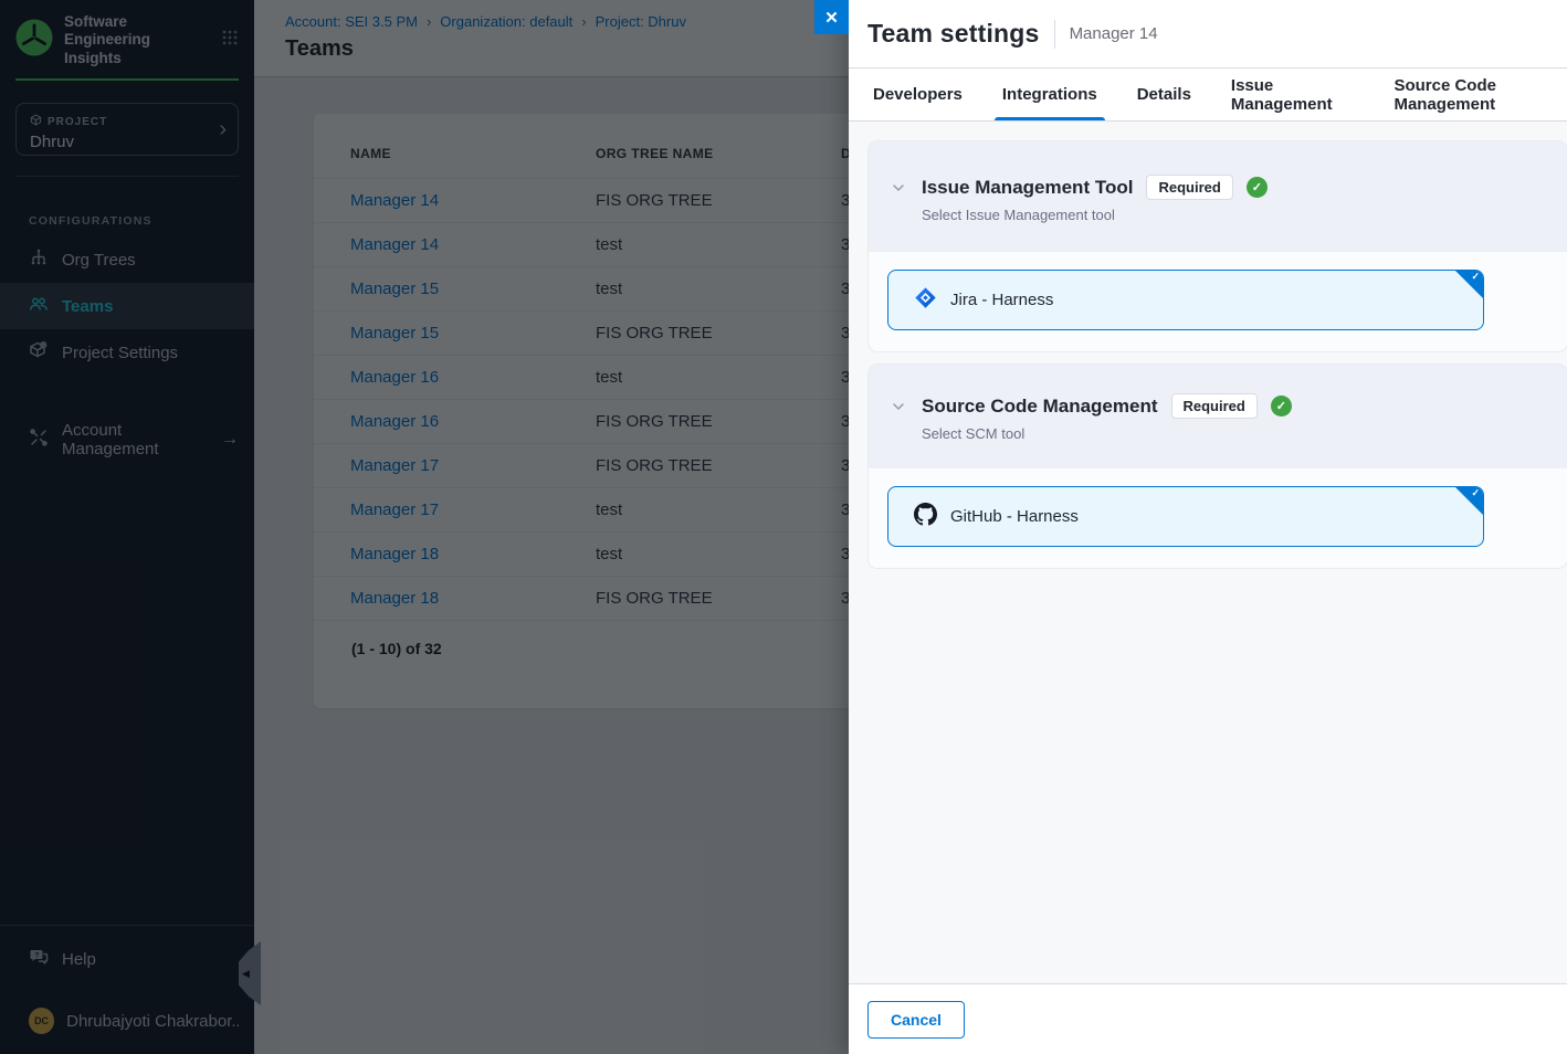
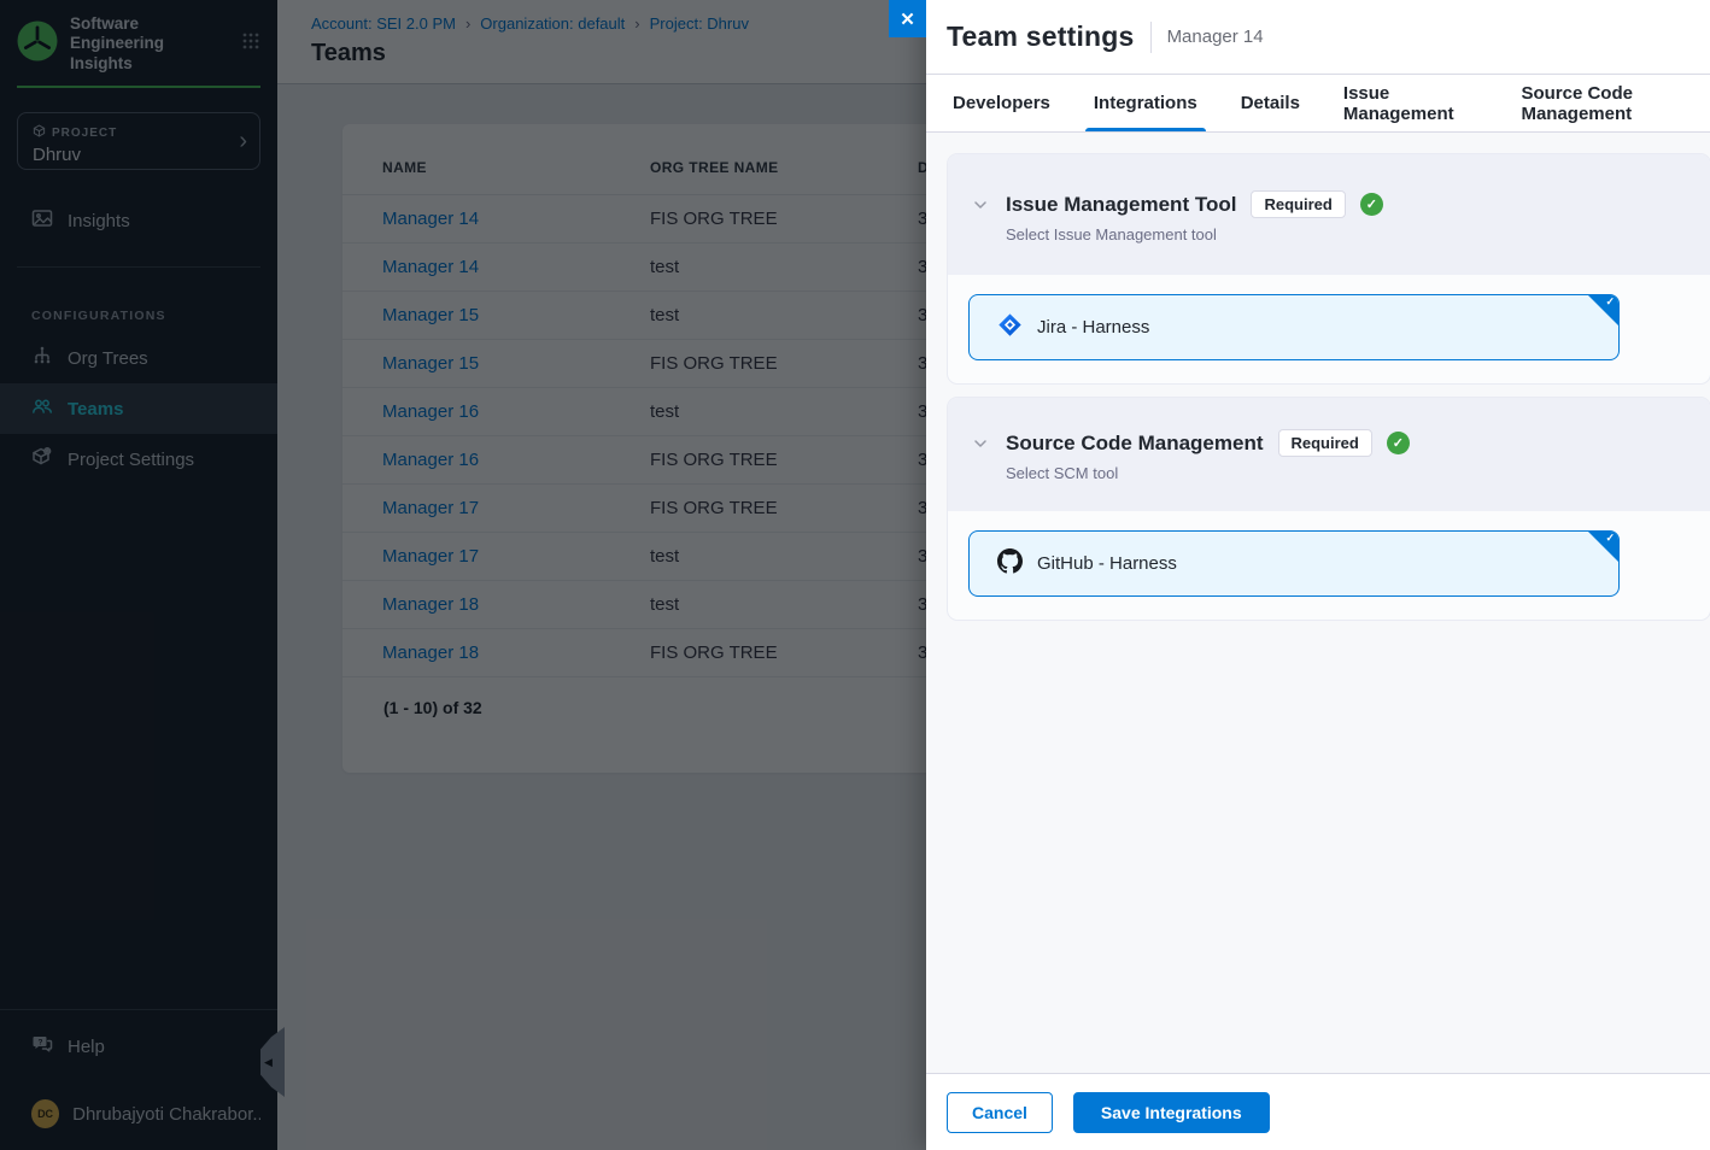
  Software Engineering Insights
  PROJECT
  Dhruv
  ›
+ Insights
  CONFIGURATIONS
  Org Trees
  Teams
  Project Settings
- Account Management
- →
  Help
  DC
  Dhrubajyoti Chakrabor..
  ◀
- Account: SEI 3.5 PM
+ Account: SEI 2.0 PM
  ›
  Organization: default
  ›
  Project: Dhruv
  Teams
  NAME	ORG TREE NAME	D
  Manager 14	FIS ORG TREE	3
  Manager 14	test	3
  Manager 15	test	3
  Manager 15	FIS ORG TREE	3
  Manager 16	test	3
  Manager 16	FIS ORG TREE	3
  Manager 17	FIS ORG TREE	3
  Manager 17	test	3
  Manager 18	test	3
  Manager 18	FIS ORG TREE	3
  (1 - 10) of 32
  ✕
  Team settings
  Manager 14
  Developers
  Integrations
  Details
  Issue Management
  Source Code Management
  Issue Management Tool
  Required
  ✓
  Select Issue Management tool
  Jira - Harness
  ✓
  Source Code Management
  Required
  ✓
  Select SCM tool
  GitHub - Harness
  ✓
  Cancel
+ Save Integrations
